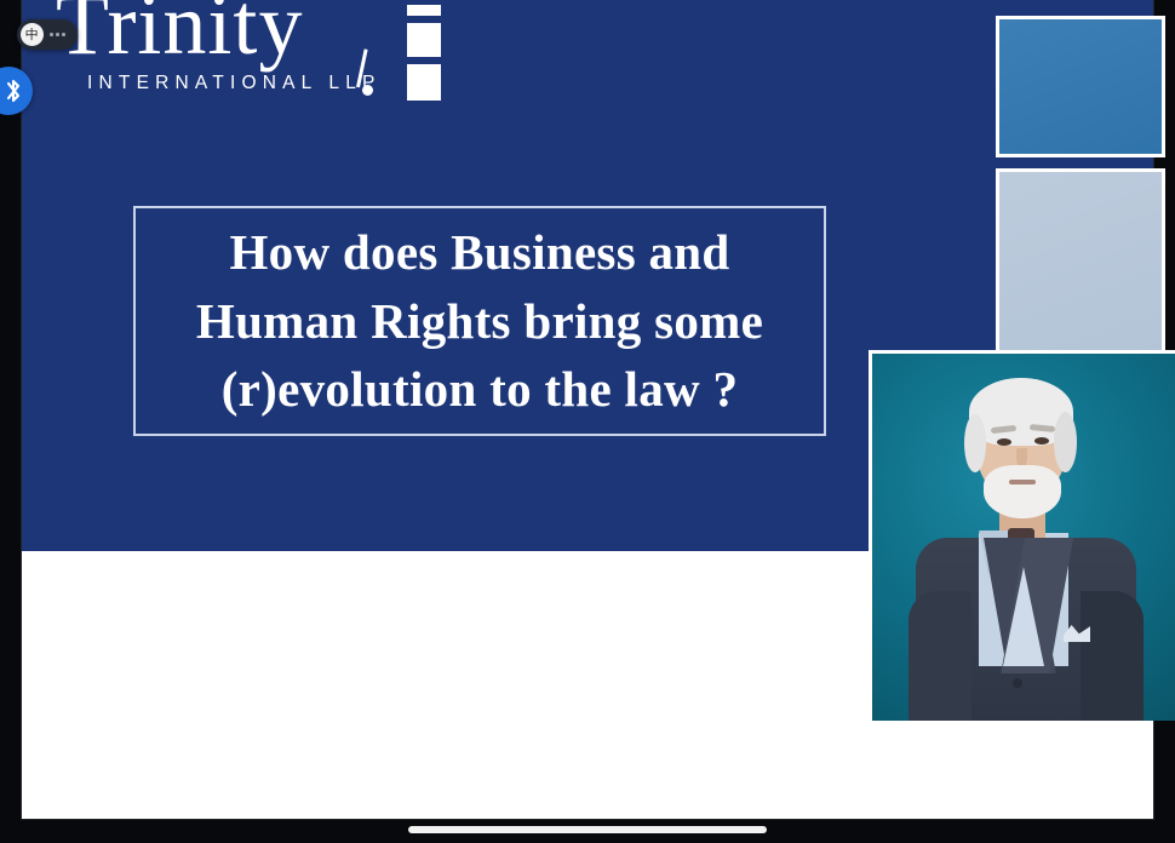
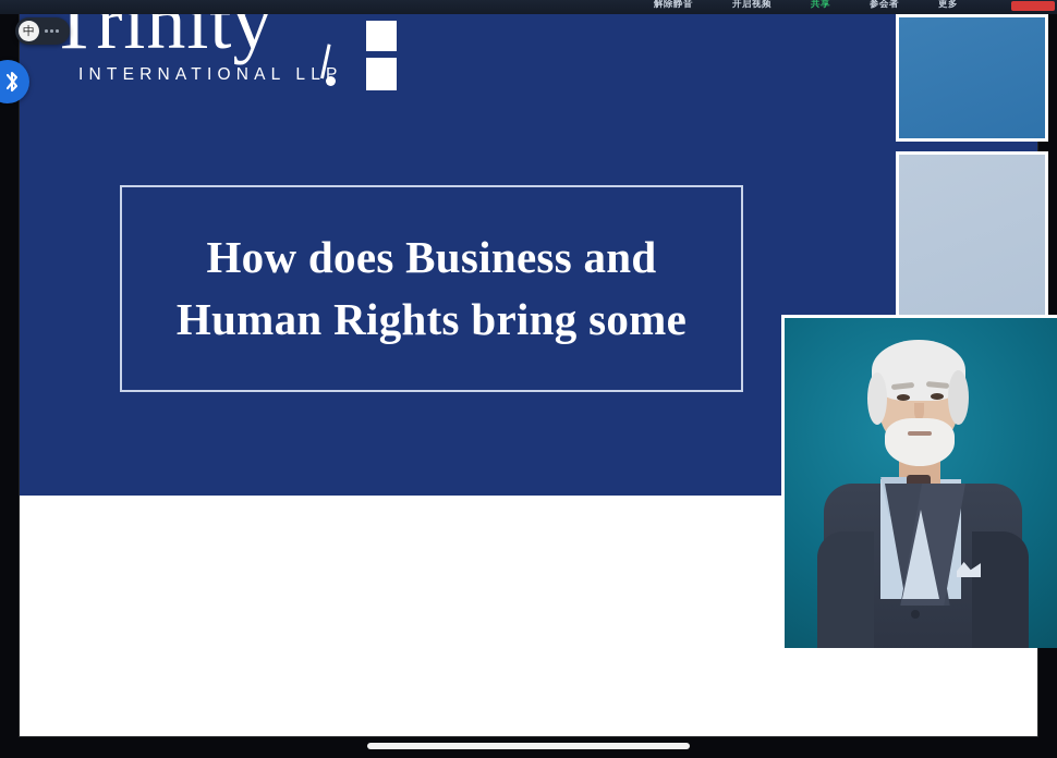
+ 解除静音
+ 开启视频
+ 共享
+ 参会者
+ 更多
  Trinity
  INTERNATIONAL LLP
  How does Business and
  Human Rights bring some
- (r)evolution to the law ?
  中
